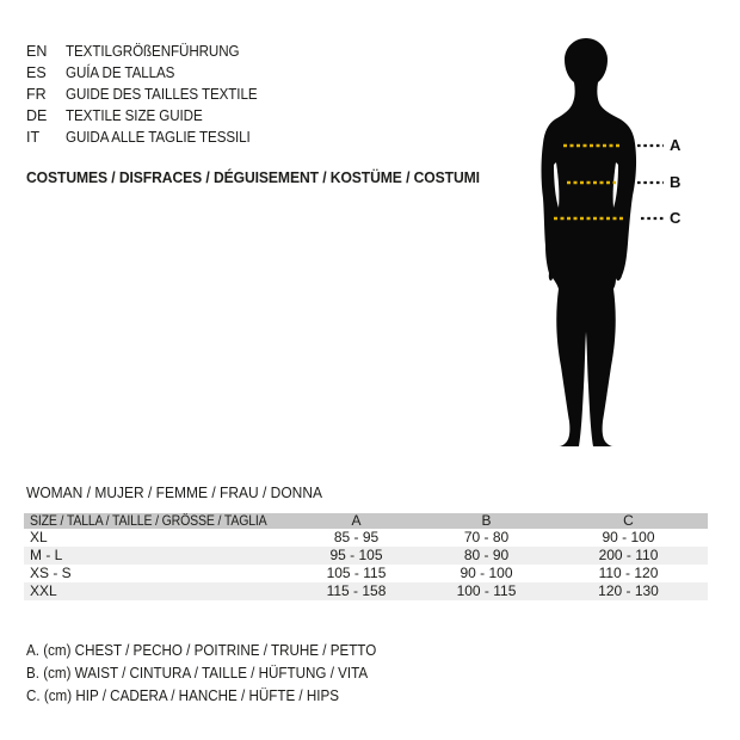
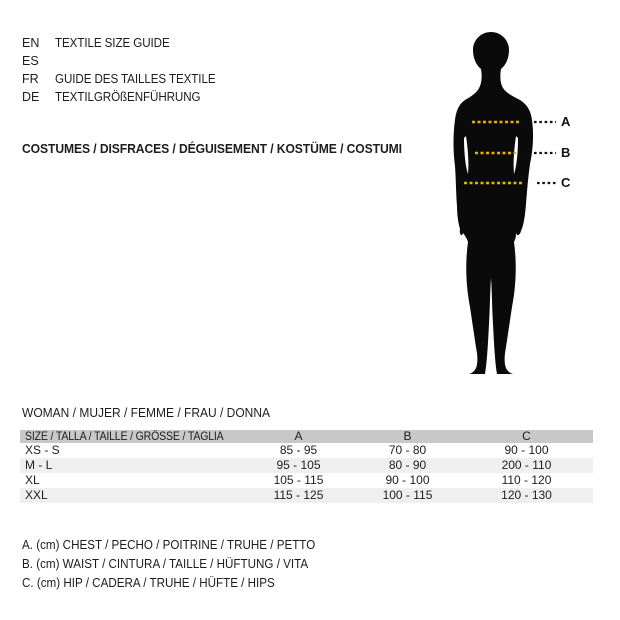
  EN
- TEXTILGRÖßENFÜHRUNG
+ TEXTILE SIZE GUIDE
  ES
- GUÍA DE TALLAS
  FR
  GUIDE DES TAILLES TEXTILE
  DE
- TEXTILE SIZE GUIDE
+ TEXTILGRÖßENFÜHRUNG
- IT
- GUIDA ALLE TAGLIE TESSILI
  COSTUMES / DISFRACES / DÉGUISEMENT / KOSTÜME / COSTUMI
  A
  B
  C
  WOMAN / MUJER / FEMME / FRAU / DONNA
  SIZE / TALLA / TAILLE / GRÖSSE / TAGLIA	A	B	C
- XL	85 - 95	70 - 80	90 - 100
+ XS - S	85 - 95	70 - 80	90 - 100
  M - L	95 - 105	80 - 90	200 - 110
- XS - S	105 - 115	90 - 100	110 - 120
+ XL	105 - 115	90 - 100	110 - 120
- XXL	115 - 158	100 - 115	120 - 130
+ XXL	115 - 125	100 - 115	120 - 130
  A. (cm) CHEST / PECHO / POITRINE / TRUHE / PETTO
  B. (cm) WAIST / CINTURA / TAILLE / HÜFTUNG / VITA
- C. (cm) HIP / CADERA / HANCHE / HÜFTE / HIPS
+ C. (cm) HIP / CADERA / TRUHE / HÜFTE / HIPS
